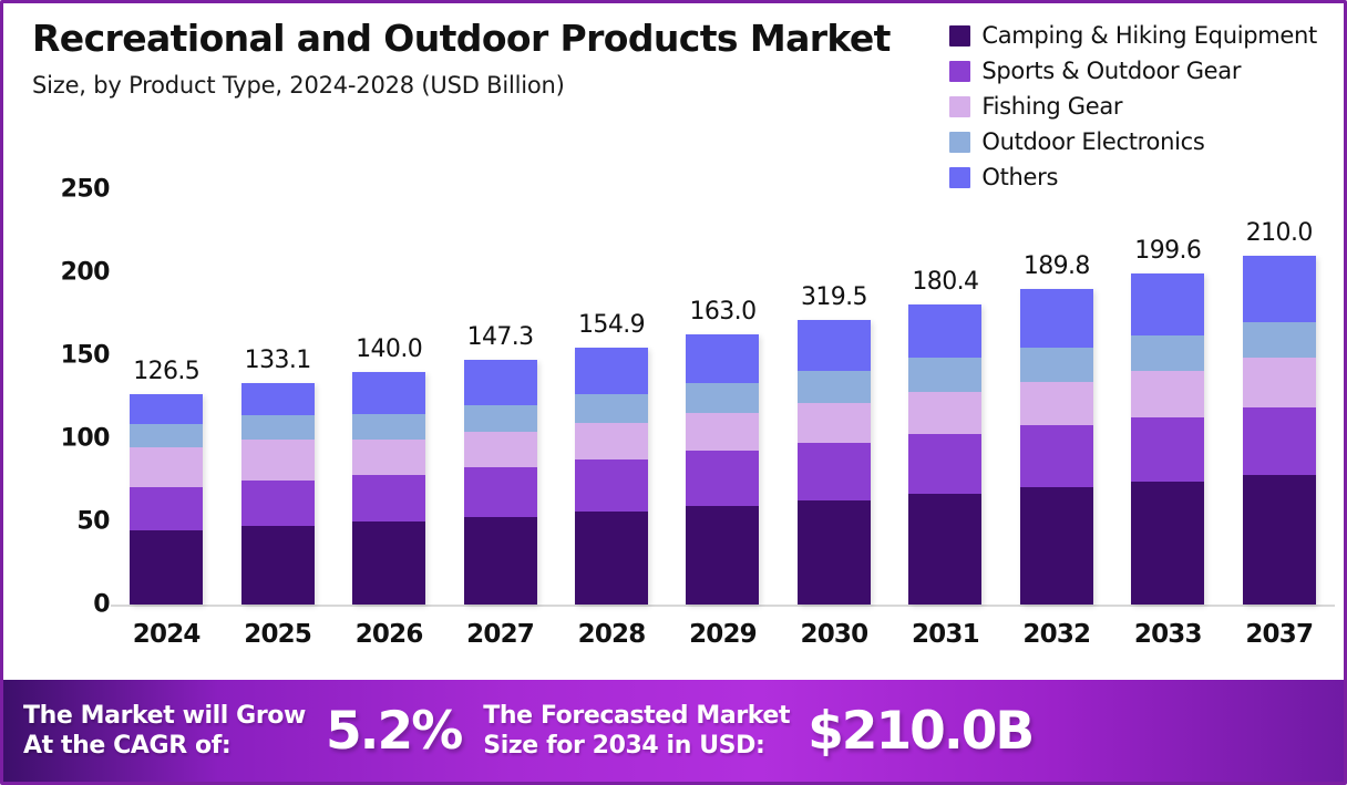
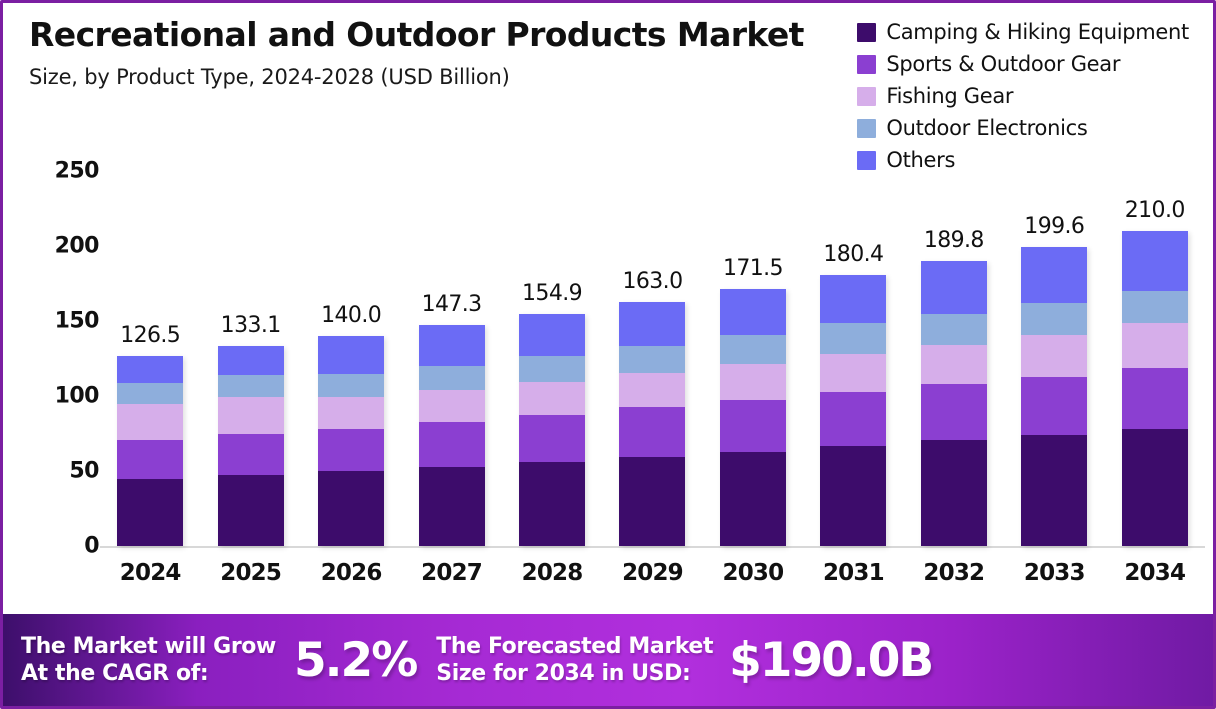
  Recreational and Outdoor Products Market
  Size, by Product Type, 2024-2028 (USD Billion)
  Camping & Hiking Equipment
  Sports & Outdoor Gear
  Fishing Gear
  Outdoor Electronics
  Others
  0
  50
  100
  150
  200
  250
  126.5
  133.1
  140.0
  147.3
  154.9
  163.0
- 319.5
+ 171.5
  180.4
  189.8
  199.6
  210.0
  2024
  2025
  2026
  2027
  2028
  2029
  2030
  2031
  2032
  2033
- 2037
+ 2034
  The Market will Grow
  At the CAGR of:
  5.2%
  The Forecasted Market
  Size for 2034 in USD:
- $210.0B
+ $190.0B
